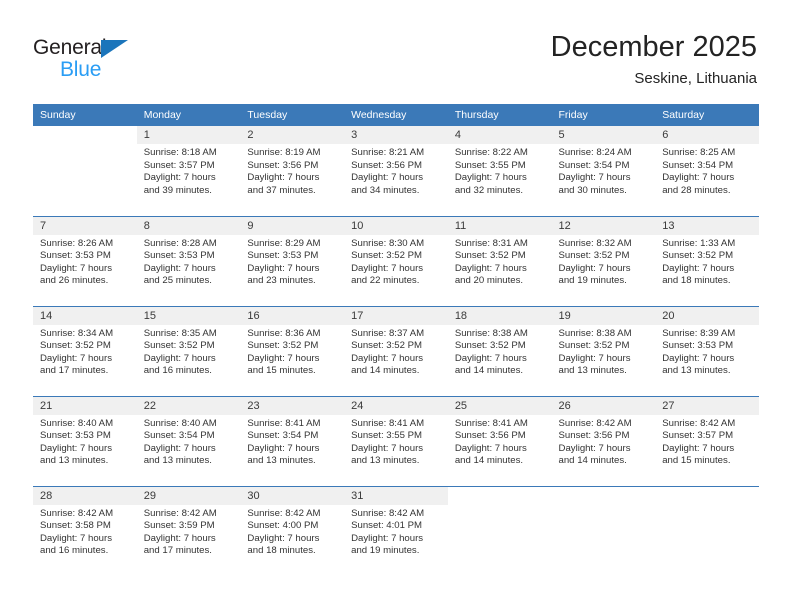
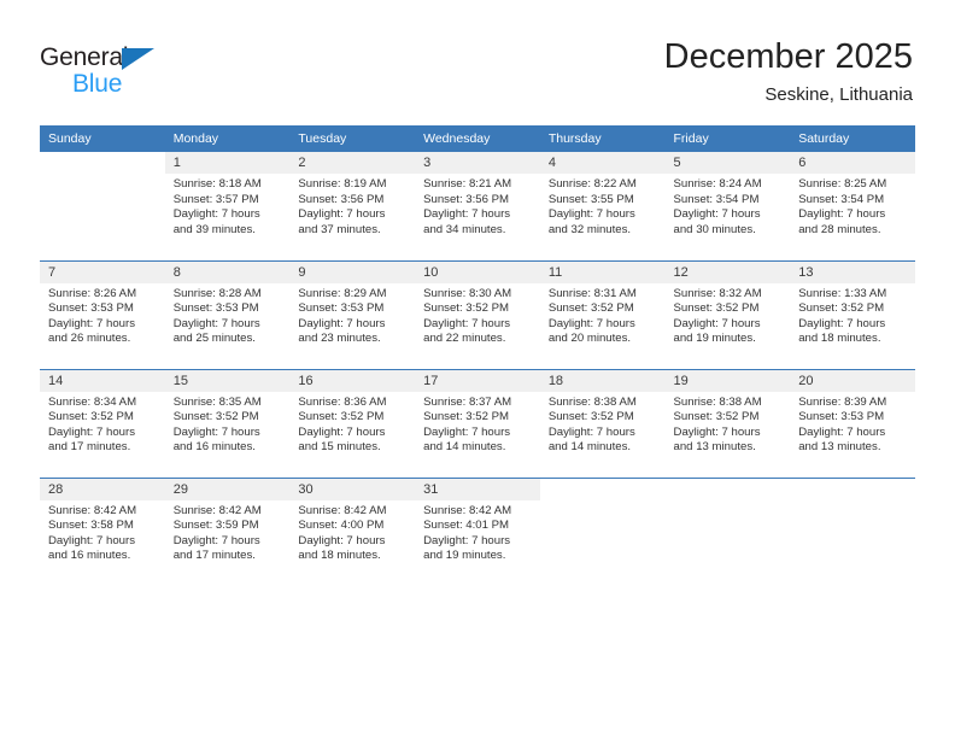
  General
  Blue
  December 2025
  Seskine, Lithuania
  Sunday	Monday	Tuesday	Wednesday	Thursday	Friday	Saturday
  	1Sunrise: 8:18 AMSunset: 3:57 PMDaylight: 7 hoursand 39 minutes.	2Sunrise: 8:19 AMSunset: 3:56 PMDaylight: 7 hoursand 37 minutes.	3Sunrise: 8:21 AMSunset: 3:56 PMDaylight: 7 hoursand 34 minutes.	4Sunrise: 8:22 AMSunset: 3:55 PMDaylight: 7 hoursand 32 minutes.	5Sunrise: 8:24 AMSunset: 3:54 PMDaylight: 7 hoursand 30 minutes.	6Sunrise: 8:25 AMSunset: 3:54 PMDaylight: 7 hoursand 28 minutes.
  7Sunrise: 8:26 AMSunset: 3:53 PMDaylight: 7 hoursand 26 minutes.	8Sunrise: 8:28 AMSunset: 3:53 PMDaylight: 7 hoursand 25 minutes.	9Sunrise: 8:29 AMSunset: 3:53 PMDaylight: 7 hoursand 23 minutes.	10Sunrise: 8:30 AMSunset: 3:52 PMDaylight: 7 hoursand 22 minutes.	11Sunrise: 8:31 AMSunset: 3:52 PMDaylight: 7 hoursand 20 minutes.	12Sunrise: 8:32 AMSunset: 3:52 PMDaylight: 7 hoursand 19 minutes.	13Sunrise: 1:33 AMSunset: 3:52 PMDaylight: 7 hoursand 18 minutes.
  14Sunrise: 8:34 AMSunset: 3:52 PMDaylight: 7 hoursand 17 minutes.	15Sunrise: 8:35 AMSunset: 3:52 PMDaylight: 7 hoursand 16 minutes.	16Sunrise: 8:36 AMSunset: 3:52 PMDaylight: 7 hoursand 15 minutes.	17Sunrise: 8:37 AMSunset: 3:52 PMDaylight: 7 hoursand 14 minutes.	18Sunrise: 8:38 AMSunset: 3:52 PMDaylight: 7 hoursand 14 minutes.	19Sunrise: 8:38 AMSunset: 3:52 PMDaylight: 7 hoursand 13 minutes.	20Sunrise: 8:39 AMSunset: 3:53 PMDaylight: 7 hoursand 13 minutes.
- 21Sunrise: 8:40 AMSunset: 3:53 PMDaylight: 7 hoursand 13 minutes.	22Sunrise: 8:40 AMSunset: 3:54 PMDaylight: 7 hoursand 13 minutes.	23Sunrise: 8:41 AMSunset: 3:54 PMDaylight: 7 hoursand 13 minutes.	24Sunrise: 8:41 AMSunset: 3:55 PMDaylight: 7 hoursand 13 minutes.	25Sunrise: 8:41 AMSunset: 3:56 PMDaylight: 7 hoursand 14 minutes.	26Sunrise: 8:42 AMSunset: 3:56 PMDaylight: 7 hoursand 14 minutes.	27Sunrise: 8:42 AMSunset: 3:57 PMDaylight: 7 hoursand 15 minutes.
  28Sunrise: 8:42 AMSunset: 3:58 PMDaylight: 7 hoursand 16 minutes.	29Sunrise: 8:42 AMSunset: 3:59 PMDaylight: 7 hoursand 17 minutes.	30Sunrise: 8:42 AMSunset: 4:00 PMDaylight: 7 hoursand 18 minutes.	31Sunrise: 8:42 AMSunset: 4:01 PMDaylight: 7 hoursand 19 minutes.
